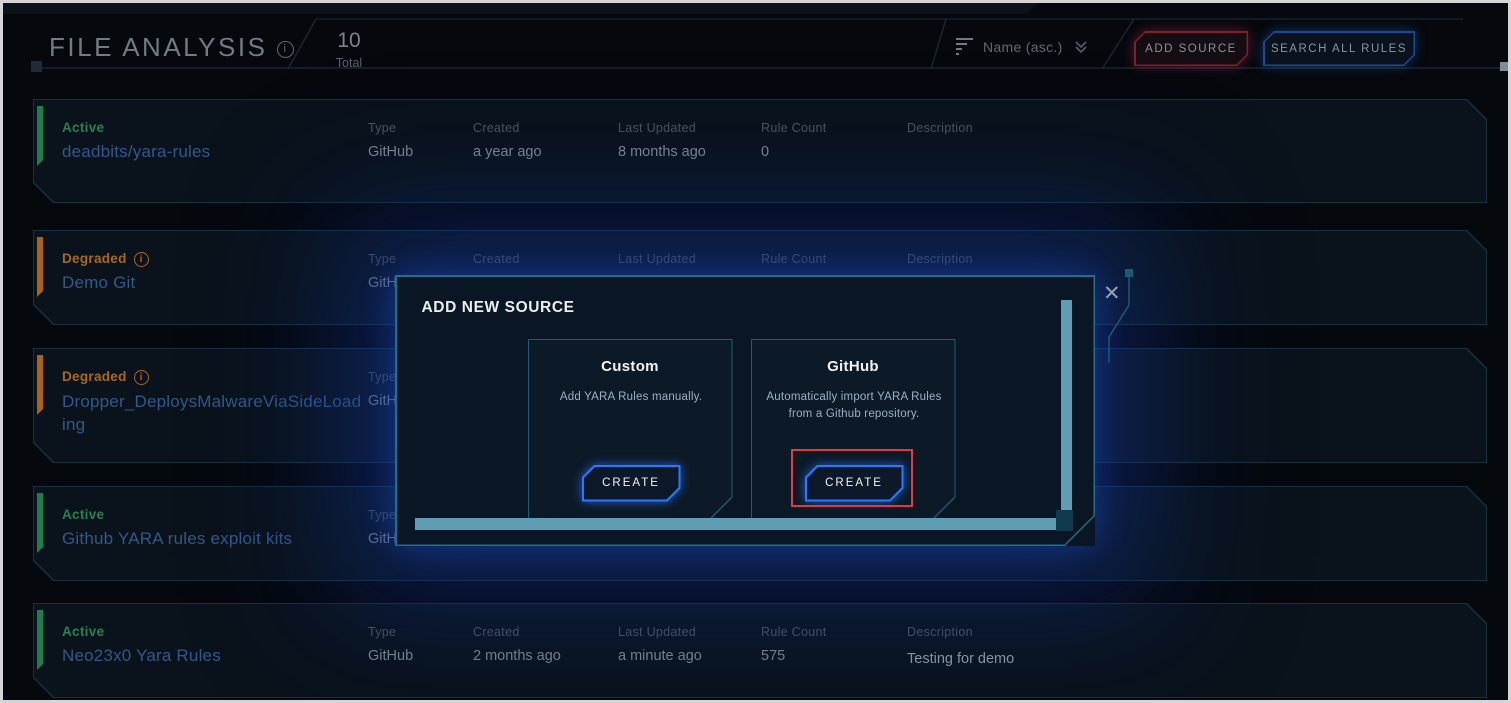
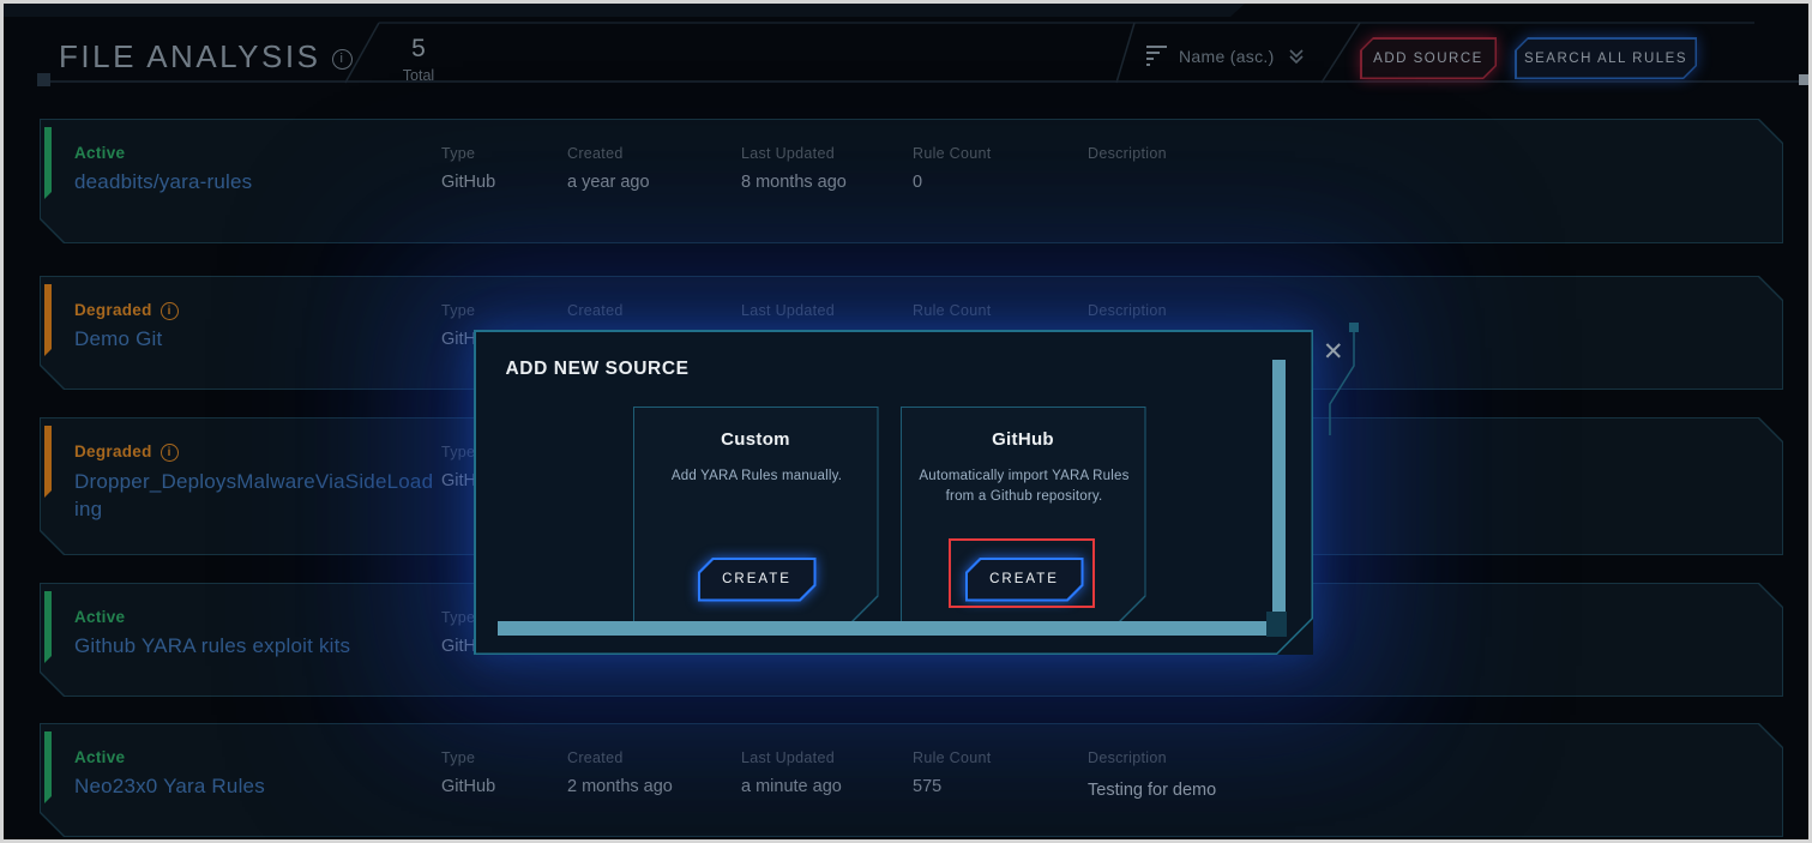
  FILE ANALYSIS i
- 10
+ 5
  Total
  Name (asc.)
  ADD SOURCE
  SEARCH ALL RULES
  Active
  deadbits/yara-rules
  Type
  GitHub
  Created
  a year ago
  Last Updated
  8 months ago
  Rule Count
  0
  Description
  Degraded i
  Demo Git
  Type
  Created
  Last Updated
  Rule Count
  Description
  Degraded i
  Dropper_DeploysMalwareViaSideLoading
  Type
  Active
  Github YARA rules exploit kits
  Type
  Active
  Neo23x0 Yara Rules
  Type
  GitHub
  Created
  2 months ago
  Last Updated
  a minute ago
  Rule Count
  575
  Description
  Testing for demo
  ADD NEW SOURCE
  Custom
  Add YARA Rules manually.
  CREATE
  GitHub
  Automatically import YARA Rules from a Github repository.
  CREATE
  ✕
